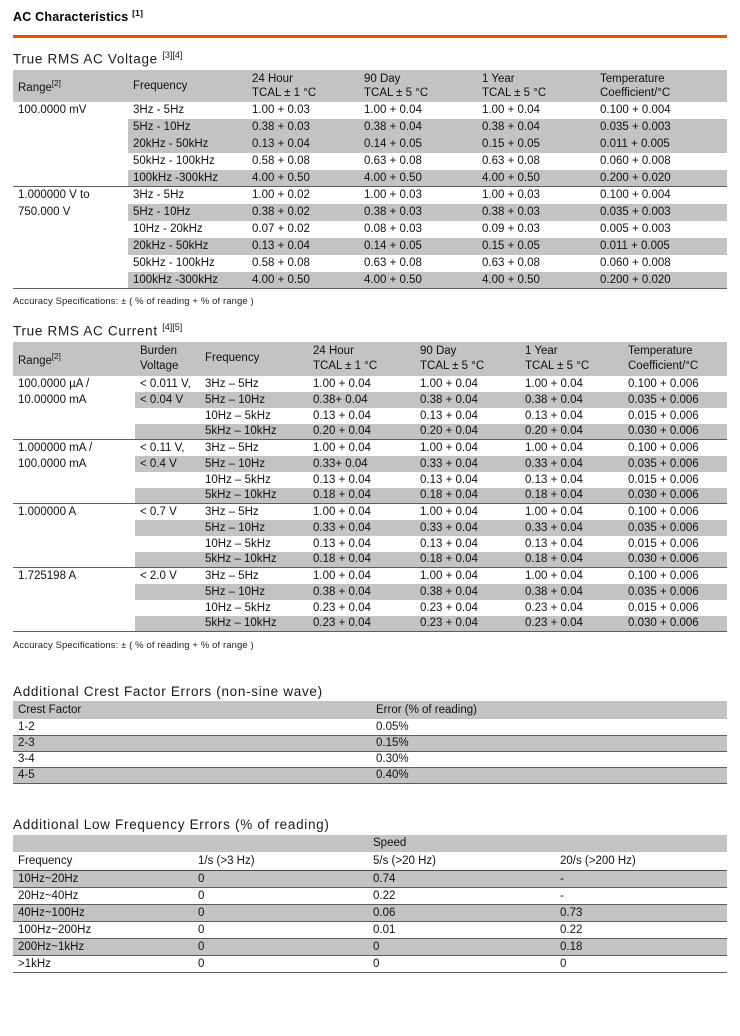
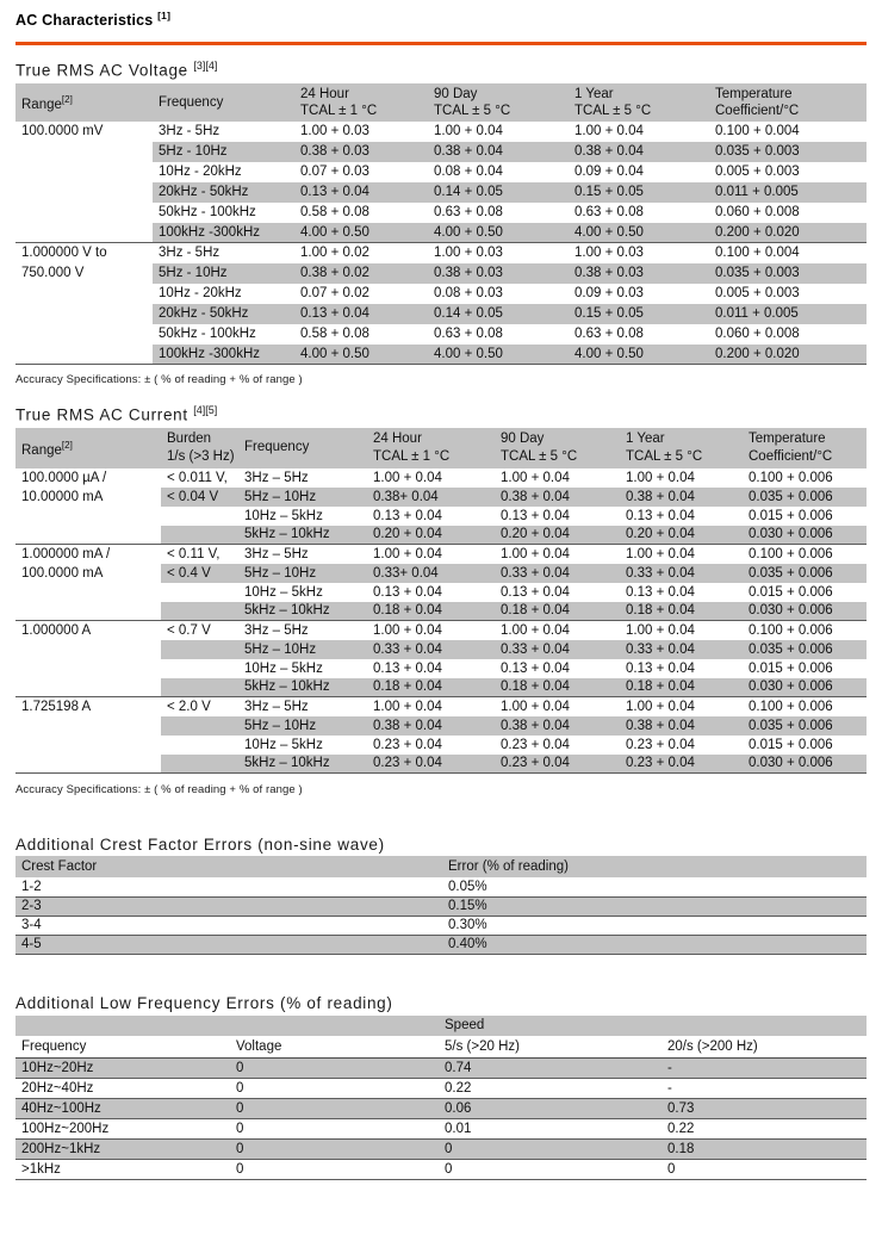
  AC Characteristics [1]
  True RMS AC Voltage [3][4]
  Range[2]	Frequency	24 HourTCAL ± 1 °C	90 DayTCAL ± 5 °C	1 YearTCAL ± 5 °C	TemperatureCoefficient/°C
  100.0000 mV	3Hz - 5Hz	1.00 + 0.03	1.00 + 0.04	1.00 + 0.04	0.100 + 0.004
  	5Hz - 10Hz	0.38 + 0.03	0.38 + 0.04	0.38 + 0.04	0.035 + 0.003
+ 	10Hz - 20kHz	0.07 + 0.03	0.08 + 0.04	0.09 + 0.04	0.005 + 0.003
  	20kHz - 50kHz	0.13 + 0.04	0.14 + 0.05	0.15 + 0.05	0.011 + 0.005
  	50kHz - 100kHz	0.58 + 0.08	0.63 + 0.08	0.63 + 0.08	0.060 + 0.008
  	100kHz -300kHz	4.00 + 0.50	4.00 + 0.50	4.00 + 0.50	0.200 + 0.020
  1.000000 V to	3Hz - 5Hz	1.00 + 0.02	1.00 + 0.03	1.00 + 0.03	0.100 + 0.004
  750.000 V	5Hz - 10Hz	0.38 + 0.02	0.38 + 0.03	0.38 + 0.03	0.035 + 0.003
  	10Hz - 20kHz	0.07 + 0.02	0.08 + 0.03	0.09 + 0.03	0.005 + 0.003
  	20kHz - 50kHz	0.13 + 0.04	0.14 + 0.05	0.15 + 0.05	0.011 + 0.005
  	50kHz - 100kHz	0.58 + 0.08	0.63 + 0.08	0.63 + 0.08	0.060 + 0.008
  	100kHz -300kHz	4.00 + 0.50	4.00 + 0.50	4.00 + 0.50	0.200 + 0.020
  Accuracy Specifications: ± ( % of reading + % of range )
  True RMS AC Current [4][5]
- Range[2]	BurdenVoltage	Frequency	24 HourTCAL ± 1 °C	90 DayTCAL ± 5 °C	1 YearTCAL ± 5 °C	TemperatureCoefficient/°C
+ Range[2]	Burden1/s (>3 Hz)	Frequency	24 HourTCAL ± 1 °C	90 DayTCAL ± 5 °C	1 YearTCAL ± 5 °C	TemperatureCoefficient/°C
  100.0000 µA /	< 0.011 V,	3Hz – 5Hz	1.00 + 0.04	1.00 + 0.04	1.00 + 0.04	0.100 + 0.006
  10.00000 mA	< 0.04 V	5Hz – 10Hz	0.38+ 0.04	0.38 + 0.04	0.38 + 0.04	0.035 + 0.006
  		10Hz – 5kHz	0.13 + 0.04	0.13 + 0.04	0.13 + 0.04	0.015 + 0.006
  		5kHz – 10kHz	0.20 + 0.04	0.20 + 0.04	0.20 + 0.04	0.030 + 0.006
  1.000000 mA /	< 0.11 V,	3Hz – 5Hz	1.00 + 0.04	1.00 + 0.04	1.00 + 0.04	0.100 + 0.006
  100.0000 mA	< 0.4 V	5Hz – 10Hz	0.33+ 0.04	0.33 + 0.04	0.33 + 0.04	0.035 + 0.006
  		10Hz – 5kHz	0.13 + 0.04	0.13 + 0.04	0.13 + 0.04	0.015 + 0.006
  		5kHz – 10kHz	0.18 + 0.04	0.18 + 0.04	0.18 + 0.04	0.030 + 0.006
  1.000000 A	< 0.7 V	3Hz – 5Hz	1.00 + 0.04	1.00 + 0.04	1.00 + 0.04	0.100 + 0.006
  		5Hz – 10Hz	0.33 + 0.04	0.33 + 0.04	0.33 + 0.04	0.035 + 0.006
  		10Hz – 5kHz	0.13 + 0.04	0.13 + 0.04	0.13 + 0.04	0.015 + 0.006
  		5kHz – 10kHz	0.18 + 0.04	0.18 + 0.04	0.18 + 0.04	0.030 + 0.006
  1.725198 A	< 2.0 V	3Hz – 5Hz	1.00 + 0.04	1.00 + 0.04	1.00 + 0.04	0.100 + 0.006
  		5Hz – 10Hz	0.38 + 0.04	0.38 + 0.04	0.38 + 0.04	0.035 + 0.006
  		10Hz – 5kHz	0.23 + 0.04	0.23 + 0.04	0.23 + 0.04	0.015 + 0.006
  		5kHz – 10kHz	0.23 + 0.04	0.23 + 0.04	0.23 + 0.04	0.030 + 0.006
  Accuracy Specifications: ± ( % of reading + % of range )
  Additional Crest Factor Errors (non-sine wave)
  Crest Factor	Error (% of reading)
  1-2	0.05%
  2-3	0.15%
  3-4	0.30%
  4-5	0.40%
  Additional Low Frequency Errors (% of reading)
  		Speed
- Frequency	1/s (>3 Hz)	5/s (>20 Hz)	20/s (>200 Hz)
+ Frequency	Voltage	5/s (>20 Hz)	20/s (>200 Hz)
  10Hz~20Hz	0	0.74	-
  20Hz~40Hz	0	0.22	-
  40Hz~100Hz	0	0.06	0.73
  100Hz~200Hz	0	0.01	0.22
  200Hz~1kHz	0	0	0.18
  >1kHz	0	0	0
